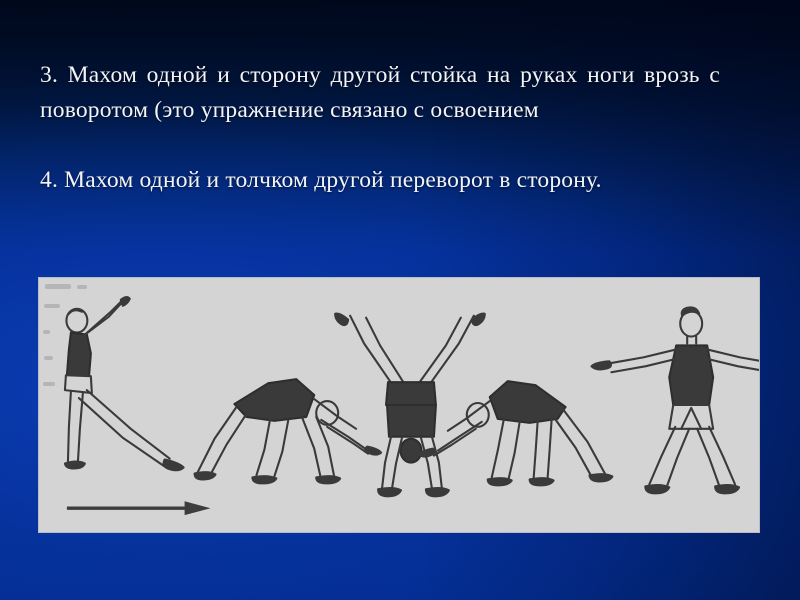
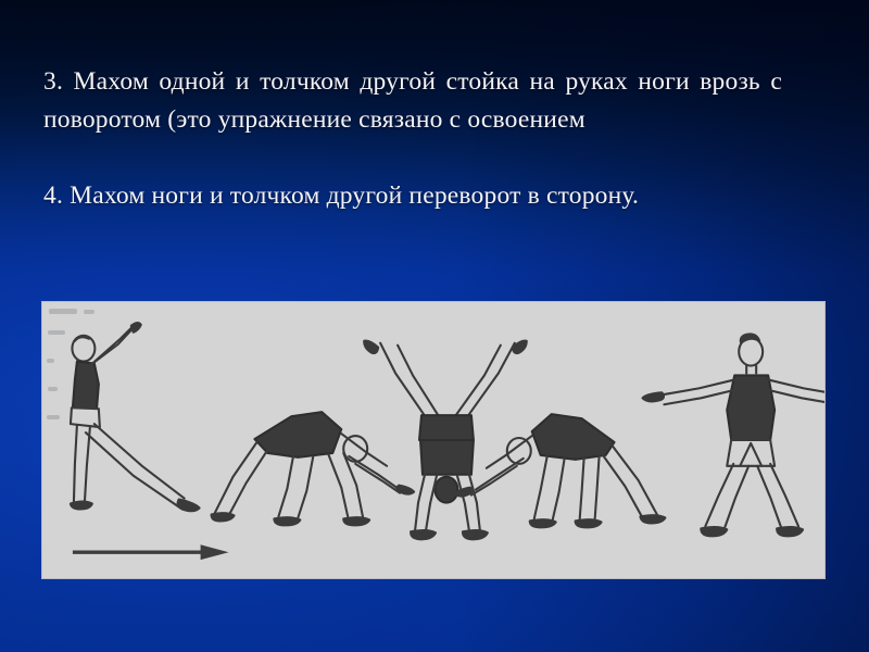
- 3. Махом одной и сторону другой стойка на руках ноги врозь с поворотом (это упражнение связано с освоением
+ 3. Махом одной и толчком другой стойка на руках ноги врозь с поворотом (это упражнение связано с освоением
- 4. Махом одной и толчком другой переворот в сторону.
+ 4. Махом ноги и толчком другой переворот в сторону.
